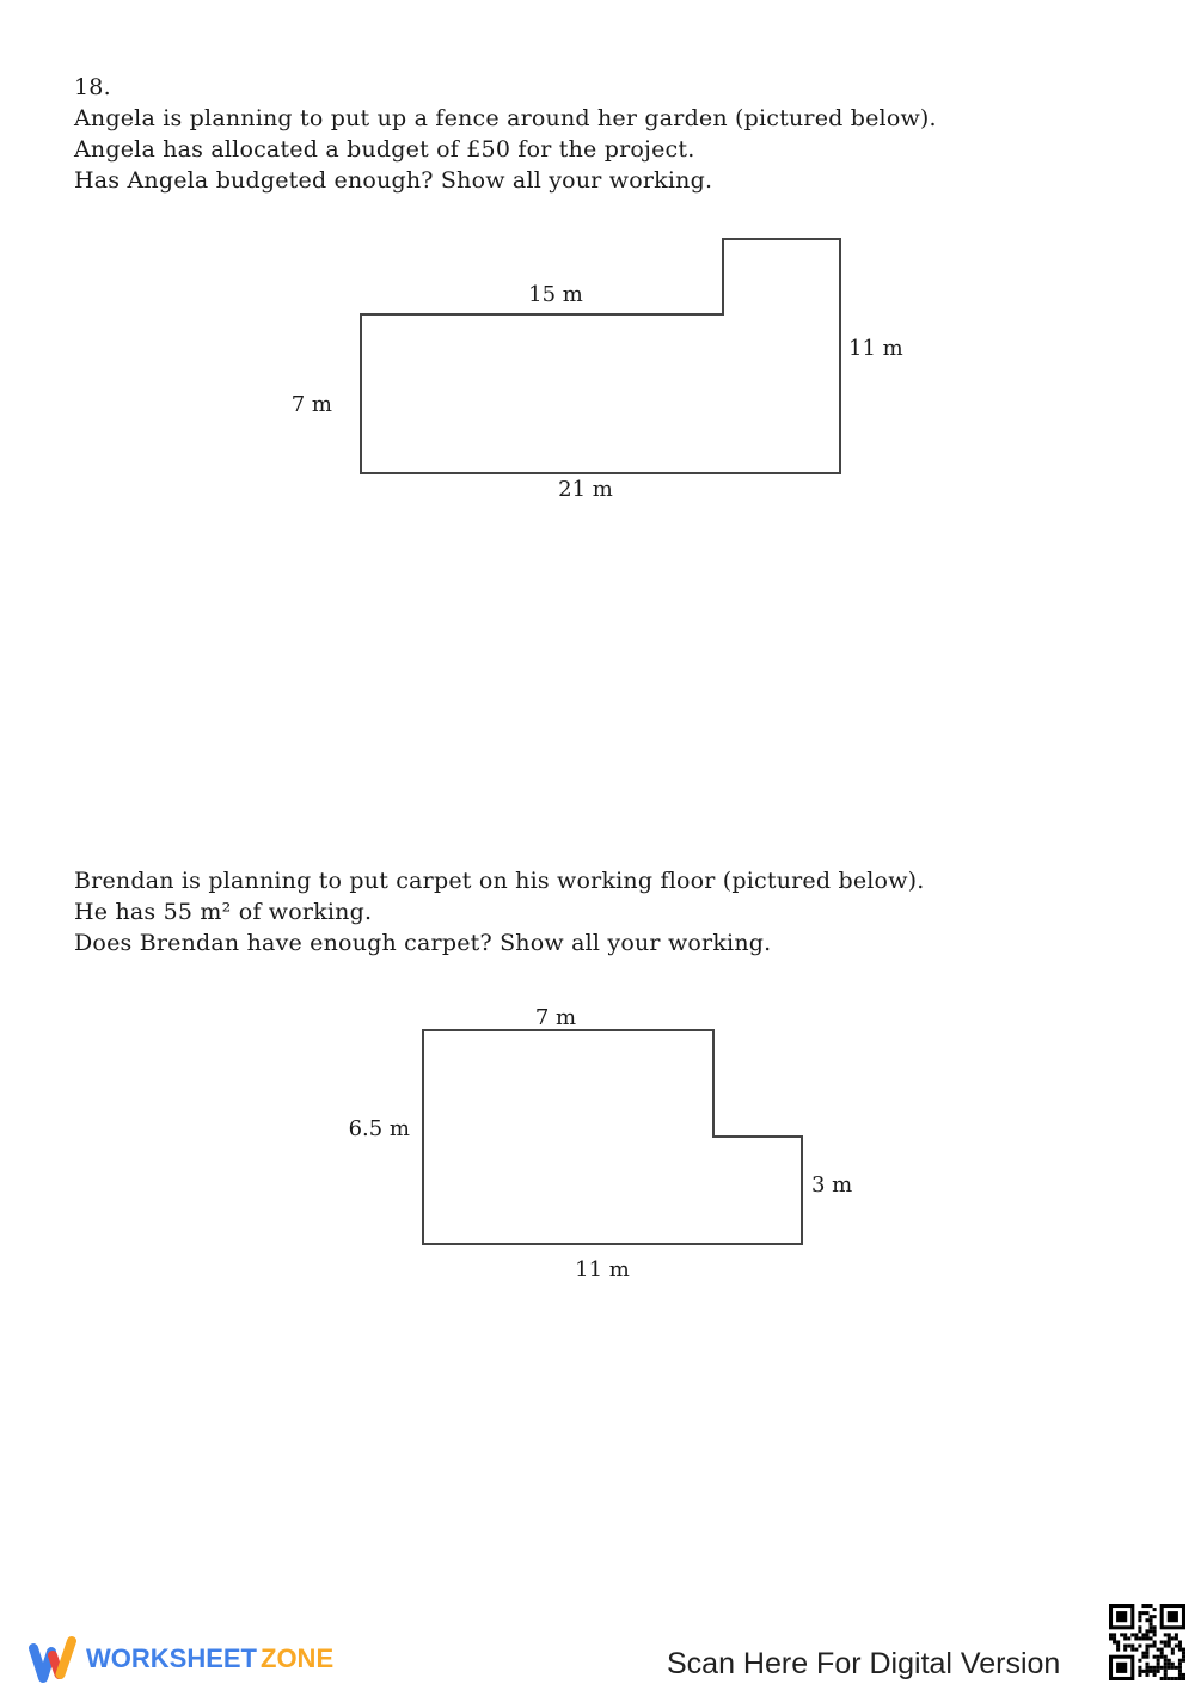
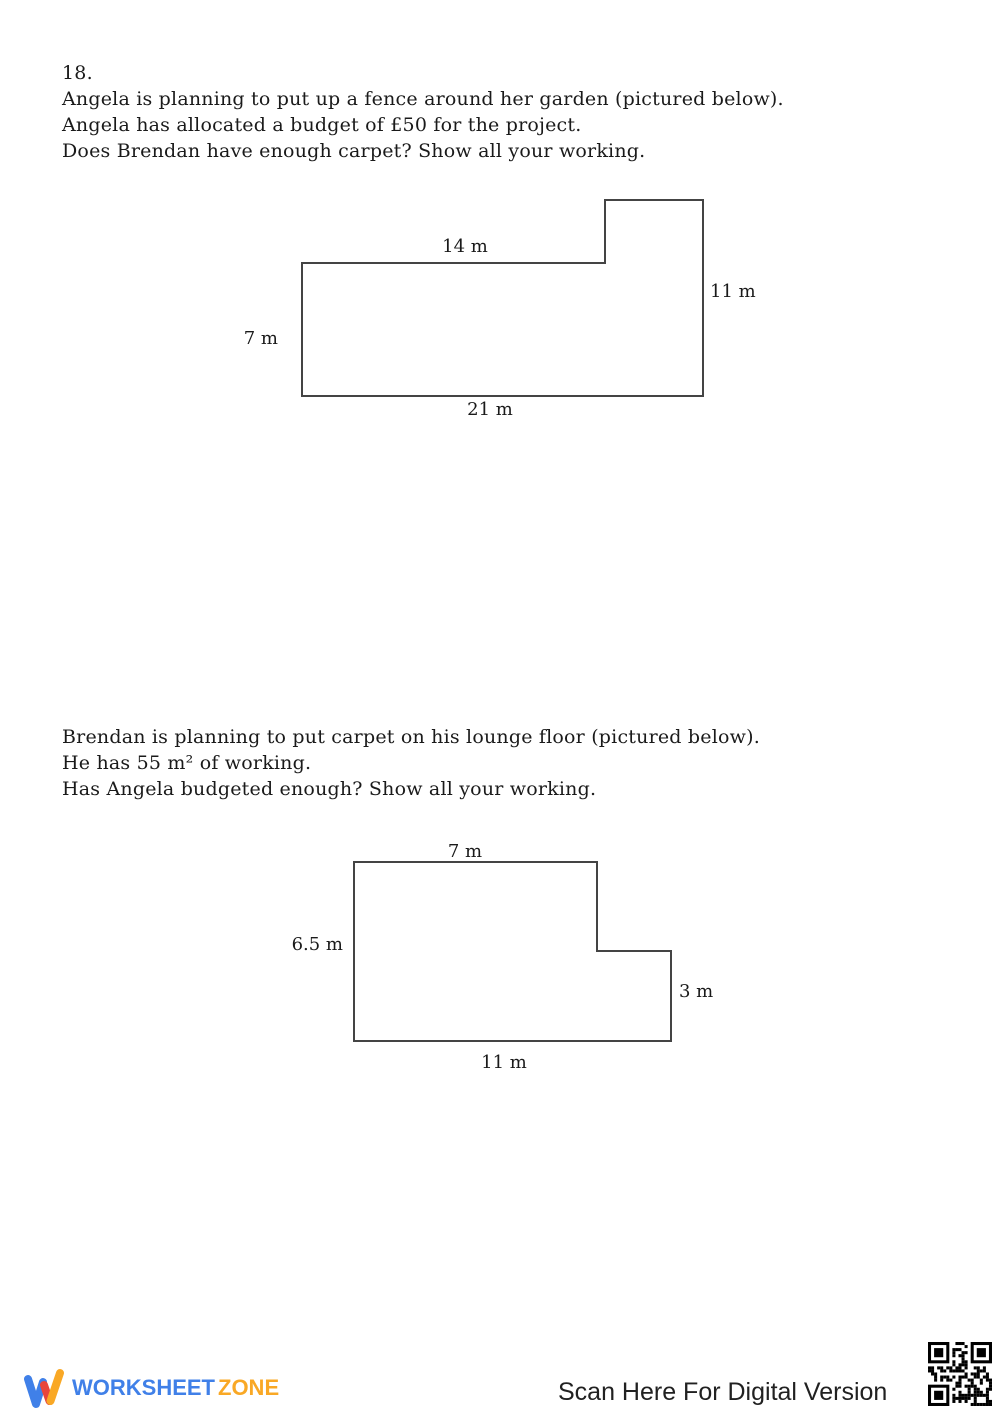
  18.
  Angela is planning to put up a fence around her garden (pictured below).
  Angela has allocated a budget of £50 for the project.
- Has Angela budgeted enough? Show all your working.
+ Does Brendan have enough carpet? Show all your working.
- 15 m
+ 14 m
  11 m
  7 m
  21 m
- Brendan is planning to put carpet on his working floor (pictured below).
+ Brendan is planning to put carpet on his lounge floor (pictured below).
  He has 55 m² of working.
- Does Brendan have enough carpet? Show all your working.
+ Has Angela budgeted enough? Show all your working.
  7 m
  6.5 m
  3 m
  11 m
  WORKSHEETZONE
  Scan Here For Digital Version
